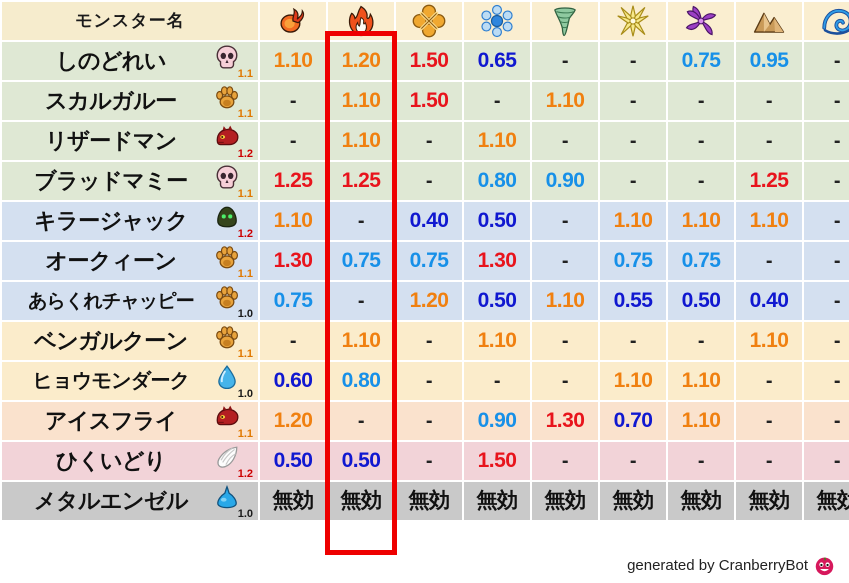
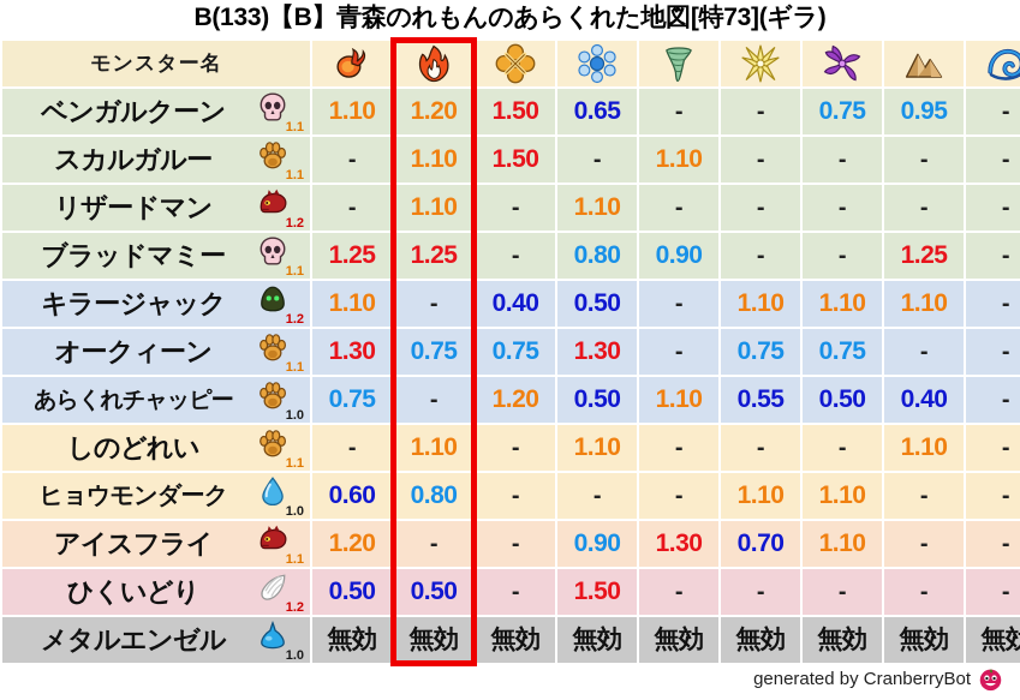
+ B(133)【B】青森のれもんのあらくれた地図[特73](ギラ)
  モンスター名
- しのどれい1.1	1.10	1.20	1.50	0.65	-	-	0.75	0.95	-
+ ベンガルクーン1.1	1.10	1.20	1.50	0.65	-	-	0.75	0.95	-
  スカルガルー1.1	-	1.10	1.50	-	1.10	-	-	-	-
  リザードマン1.2	-	1.10	-	1.10	-	-	-	-	-
  ブラッドマミー1.1	1.25	1.25	-	0.80	0.90	-	-	1.25	-
  キラージャック1.2	1.10	-	0.40	0.50	-	1.10	1.10	1.10	-
  オークィーン1.1	1.30	0.75	0.75	1.30	-	0.75	0.75	-	-
  あらくれチャッピー1.0	0.75	-	1.20	0.50	1.10	0.55	0.50	0.40	-
- ベンガルクーン1.1	-	1.10	-	1.10	-	-	-	1.10	-
+ しのどれい1.1	-	1.10	-	1.10	-	-	-	1.10	-
  ヒョウモンダーク1.0	0.60	0.80	-	-	-	1.10	1.10	-	-
  アイスフライ1.1	1.20	-	-	0.90	1.30	0.70	1.10	-	-
  ひくいどり1.2	0.50	0.50	-	1.50	-	-	-	-	-
  メタルエンゼル1.0	無効	無効	無効	無効	無効	無効	無効	無効	無効
  generated by CranberryBot
